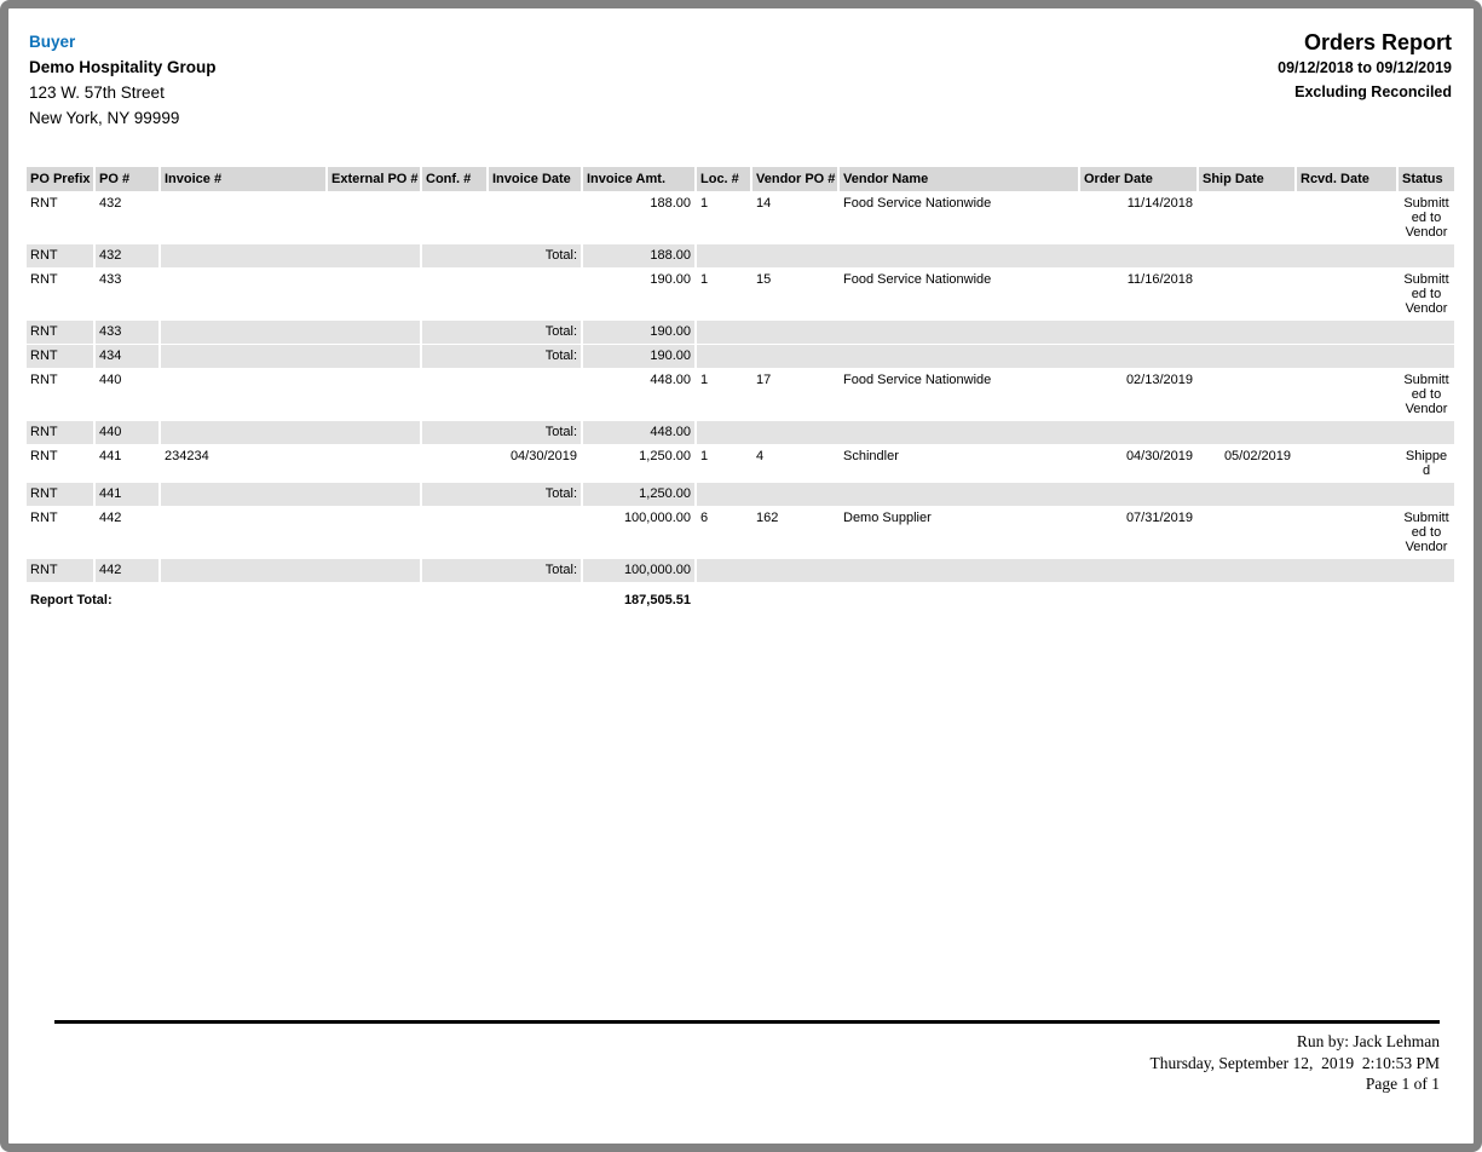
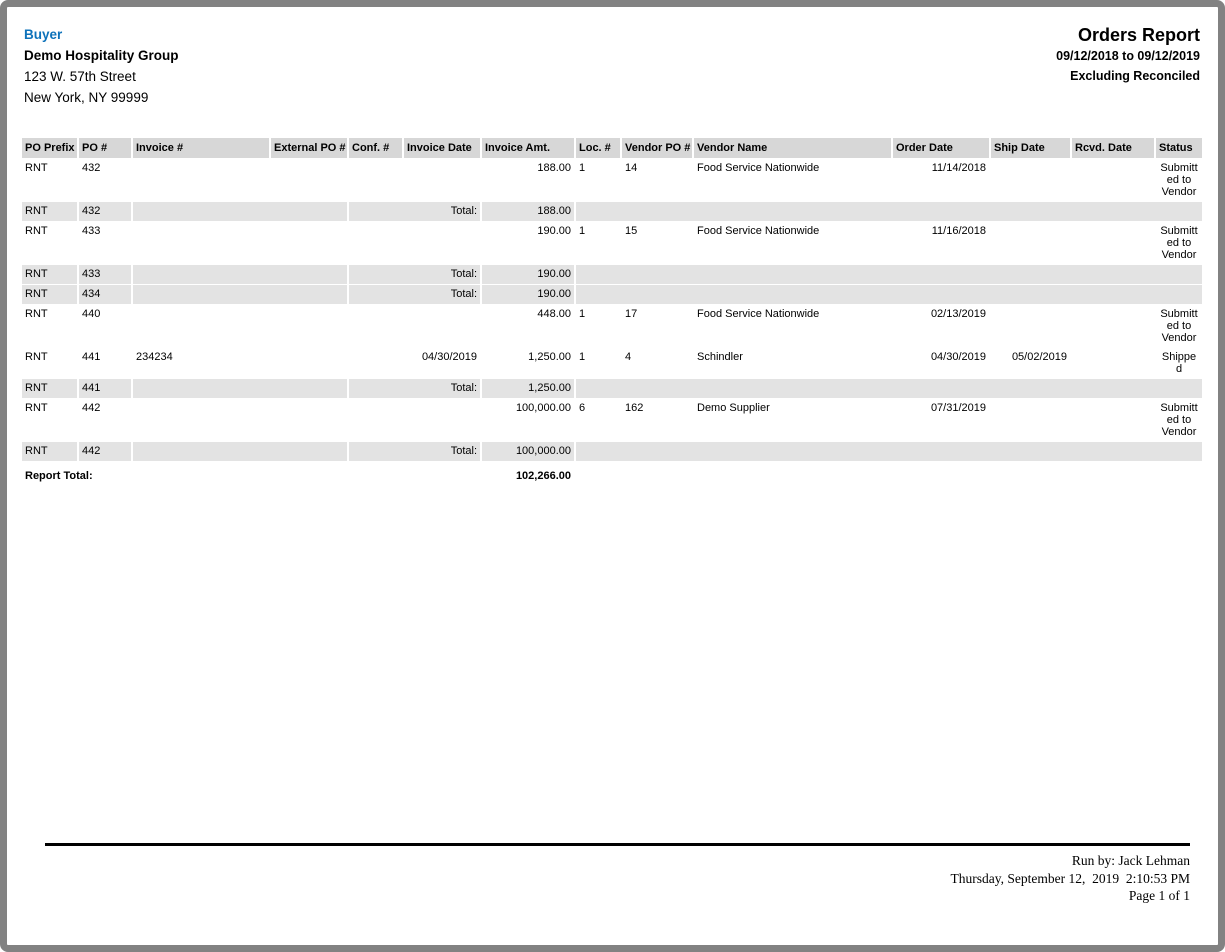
  Buyer
  Demo Hospitality Group
  123 W. 57th Street
  New York, NY 99999
  Orders Report
  09/12/2018 to 09/12/2019
  Excluding Reconciled
  PO Prefix	PO #	Invoice #	External PO #	Conf. #	Invoice Date	Invoice Amt.	Loc. #	Vendor PO #	Vendor Name	Order Date	Ship Date	Rcvd. Date	Status
  RNT	432					188.00	1	14	Food Service Nationwide	11/14/2018			Submitted to Vendor
  RNT	432		Total:	188.00
  RNT	433					190.00	1	15	Food Service Nationwide	11/16/2018			Submitted to Vendor
  RNT	433		Total:	190.00
  RNT	434		Total:	190.00
  RNT	440					448.00	1	17	Food Service Nationwide	02/13/2019			Submitted to Vendor
- RNT	440		Total:	448.00
  RNT	441	234234			04/30/2019	1,250.00	1	4	Schindler	04/30/2019	05/02/2019		Shipped
  RNT	441		Total:	1,250.00
  RNT	442					100,000.00	6	162	Demo Supplier	07/31/2019			Submitted to Vendor
  RNT	442		Total:	100,000.00
- Report Total:	187,505.51
+ Report Total:	102,266.00
  Run by: Jack Lehman
  Thursday, September 12, 2019 2:10:53 PM
  Page 1 of 1
